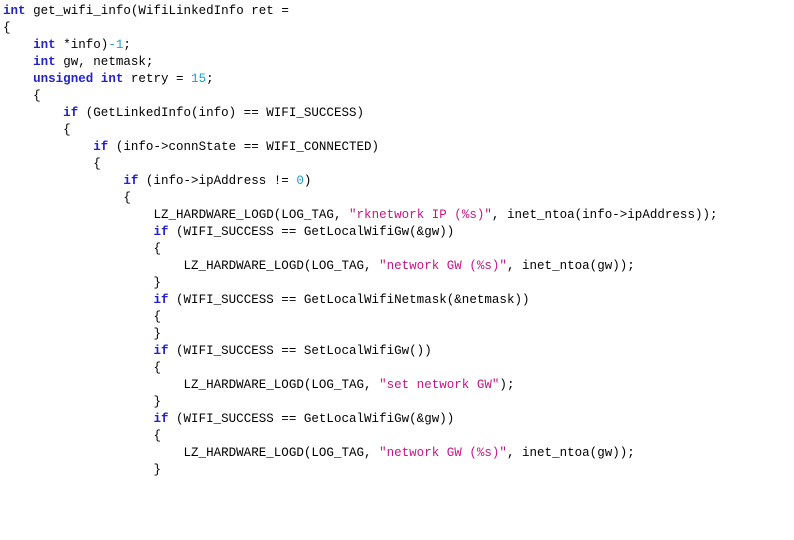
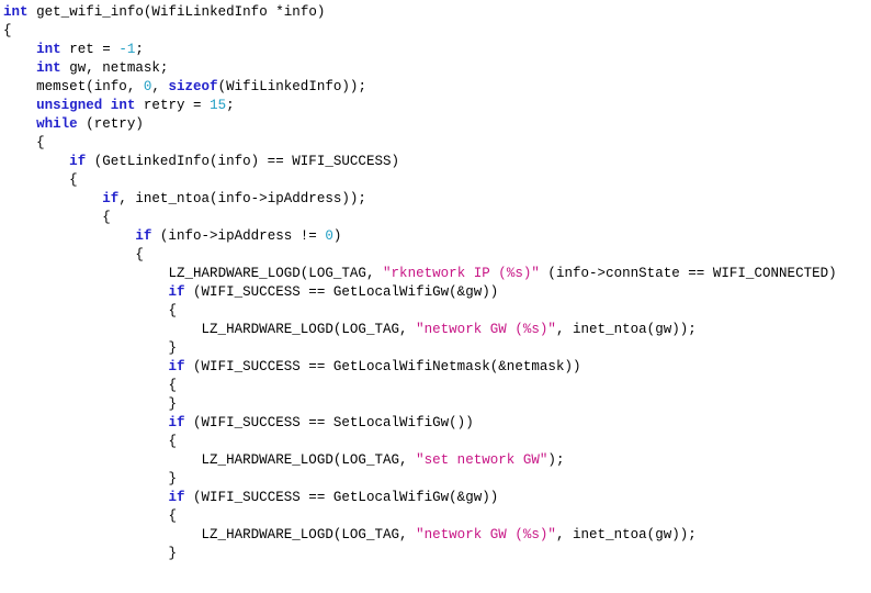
- int get_wifi_info(WifiLinkedInfo ret =
+ int get_wifi_info(WifiLinkedInfo *info)
  {
- int *info)-1;
+ int ret = -1;
  int gw, netmask;
+ memset(info, 0, sizeof(WifiLinkedInfo));
  unsigned int retry = 15;
+ while (retry)
  {
  if (GetLinkedInfo(info) == WIFI_SUCCESS)
  {
- if (info->connState == WIFI_CONNECTED)
+ if, inet_ntoa(info->ipAddress));
  {
  if (info->ipAddress != 0)
  {
- LZ_HARDWARE_LOGD(LOG_TAG, "rknetwork IP (%s)", inet_ntoa(info->ipAddress));
+ LZ_HARDWARE_LOGD(LOG_TAG, "rknetwork IP (%s)" (info->connState == WIFI_CONNECTED)
  if (WIFI_SUCCESS == GetLocalWifiGw(&gw))
  {
  LZ_HARDWARE_LOGD(LOG_TAG, "network GW (%s)", inet_ntoa(gw));
  }
  if (WIFI_SUCCESS == GetLocalWifiNetmask(&netmask))
  {
  }
  if (WIFI_SUCCESS == SetLocalWifiGw())
  {
  LZ_HARDWARE_LOGD(LOG_TAG, "set network GW");
  }
  if (WIFI_SUCCESS == GetLocalWifiGw(&gw))
  {
  LZ_HARDWARE_LOGD(LOG_TAG, "network GW (%s)", inet_ntoa(gw));
  }
